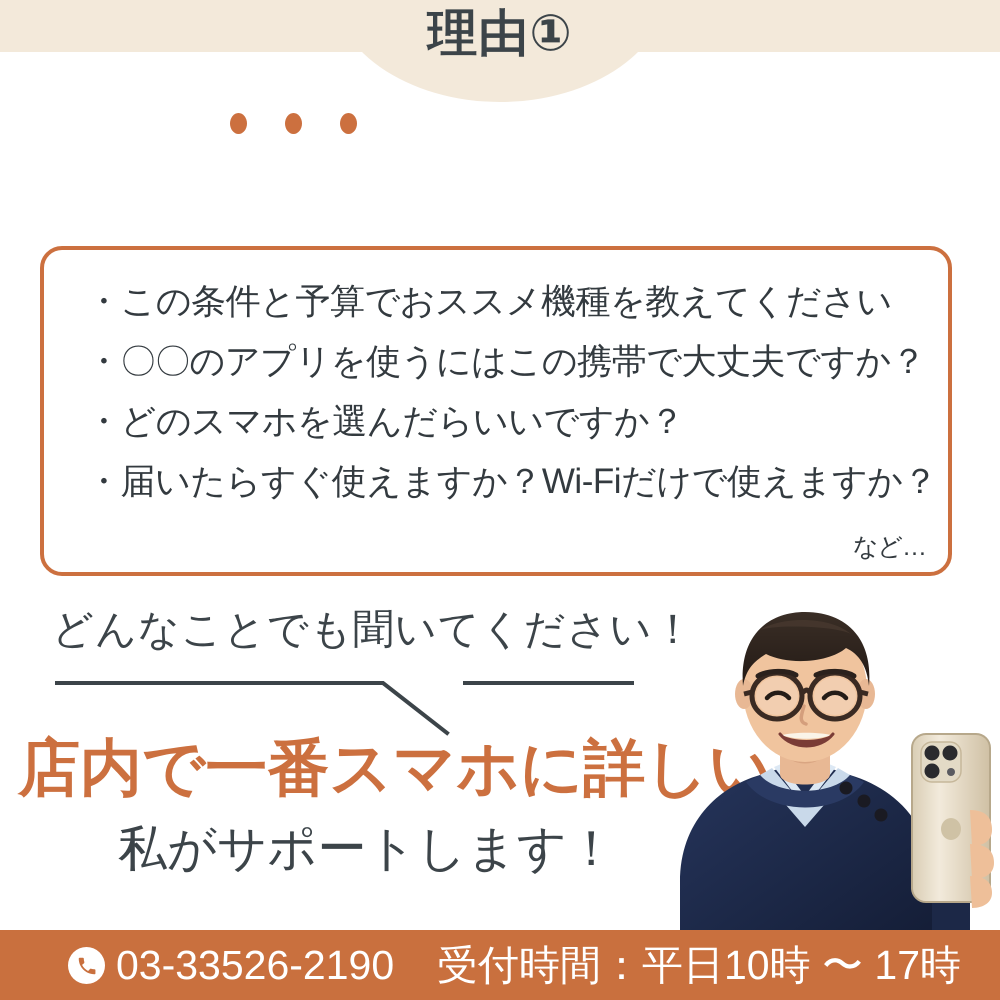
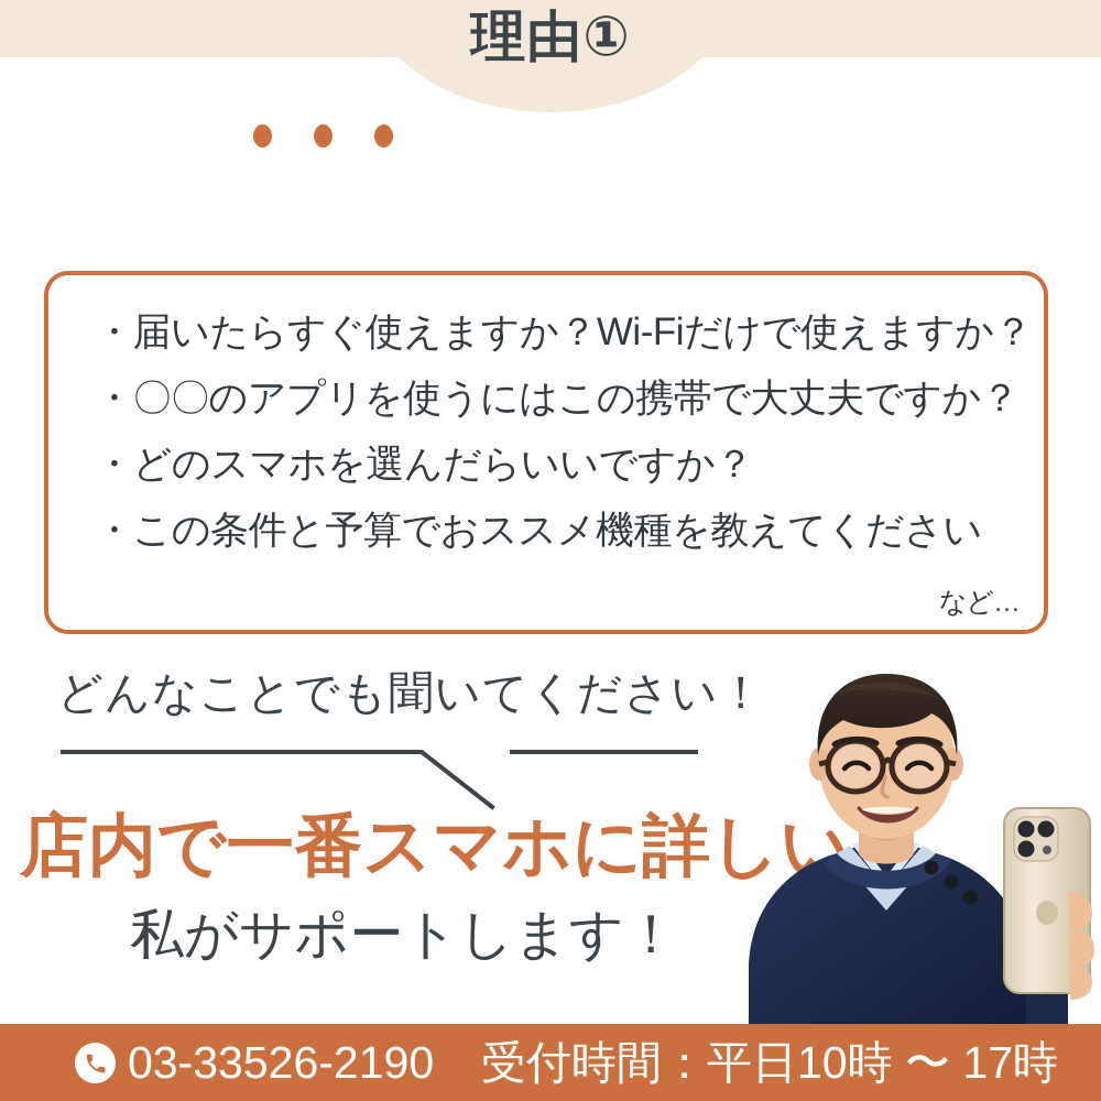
  理由①
- ・この条件と予算でおススメ機種を教えてください
+ ・届いたらすぐ使えますか？Wi-Fiだけで使えますか？
  ・〇〇のアプリを使うにはこの携帯で大丈夫ですか？
  ・どのスマホを選んだらいいですか？
- ・届いたらすぐ使えますか？Wi-Fiだけで使えますか？
+ ・この条件と予算でおススメ機種を教えてください
  など…
  どんなことでも聞いてください！
  店内で一番スマホに詳しい
  私がサポートします！
  03-33526-2190
  受付時間：平日10時 〜 17時
